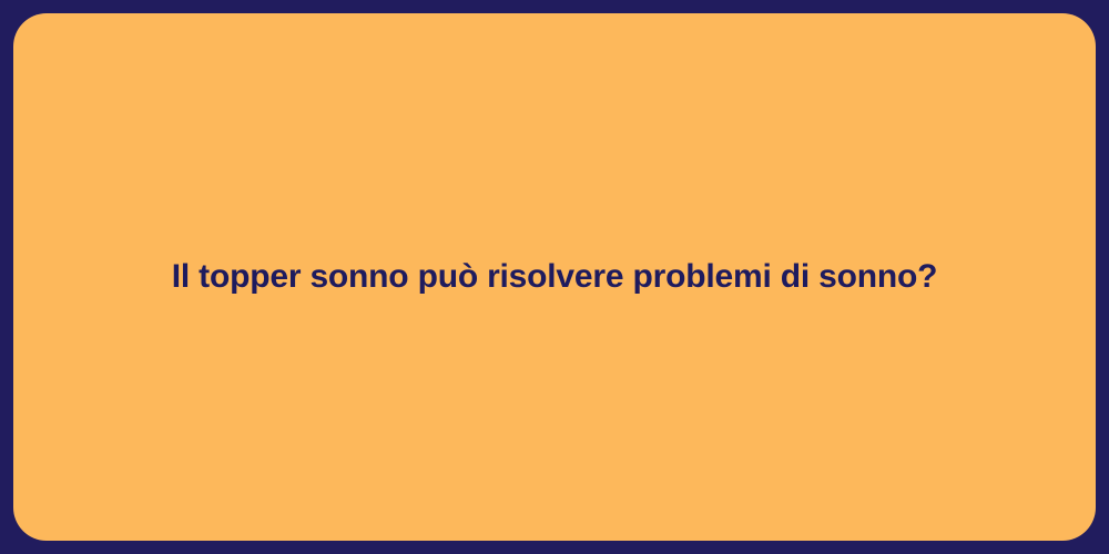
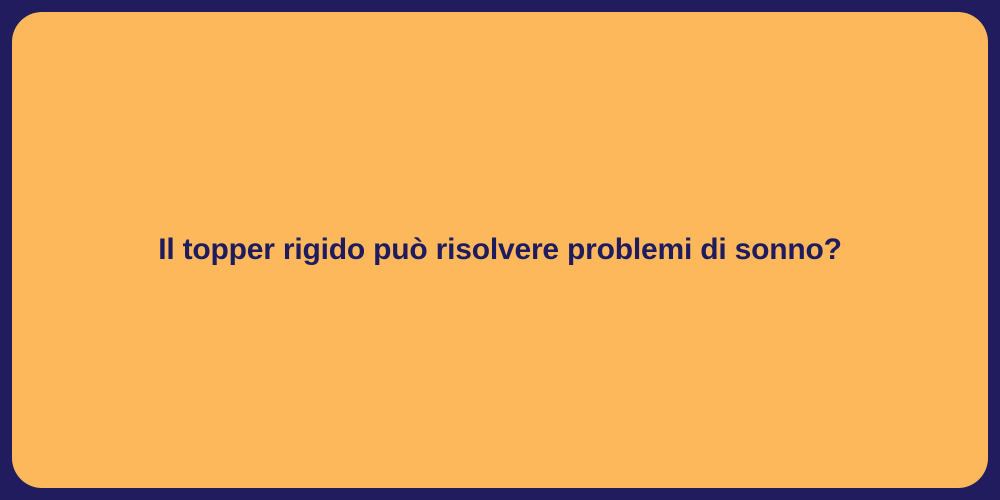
- Il topper sonno può risolvere problemi di sonno?
+ Il topper rigido può risolvere problemi di sonno?
